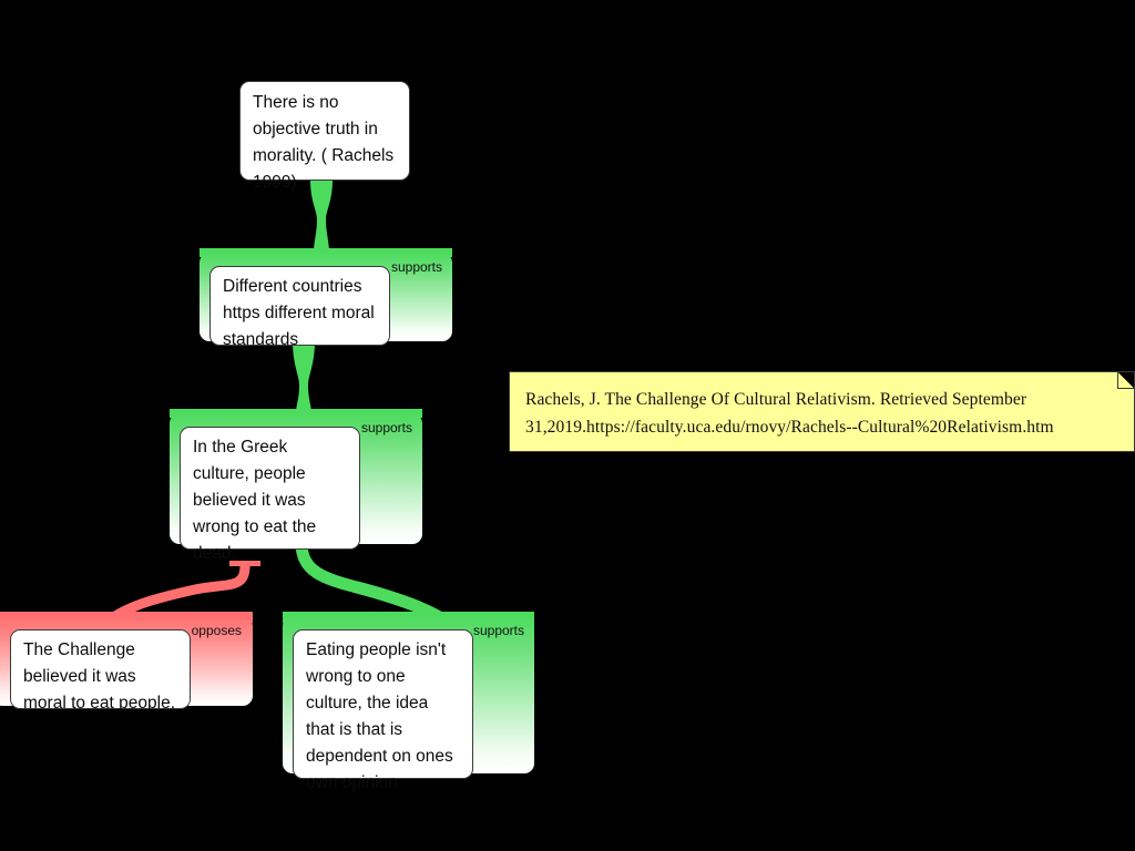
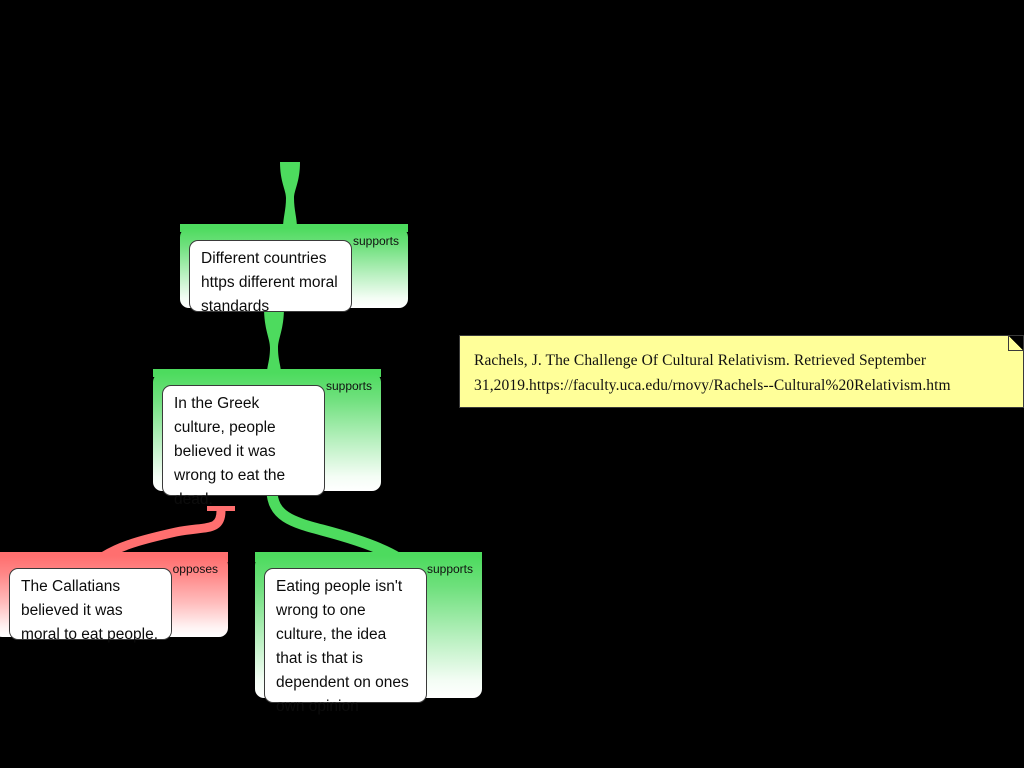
- There is no objective truth in morality. ( Rachels 1999)
  supports
  Different countries https different moral standards
  supports
  In the Greek culture, people believed it was wrong to eat the dead.
  opposes
- The Challenge believed it was moral to eat people.
+ The Callatians believed it was moral to eat people.
  supports
  Eating people isn't wrong to one culture, the idea that is that is dependent on ones own opinion
  Rachels, J. The Challenge Of Cultural Relativism. Retrieved September 31,2019.https://faculty.uca.edu/rnovy/Rachels--Cultural%20Relativism.htm
